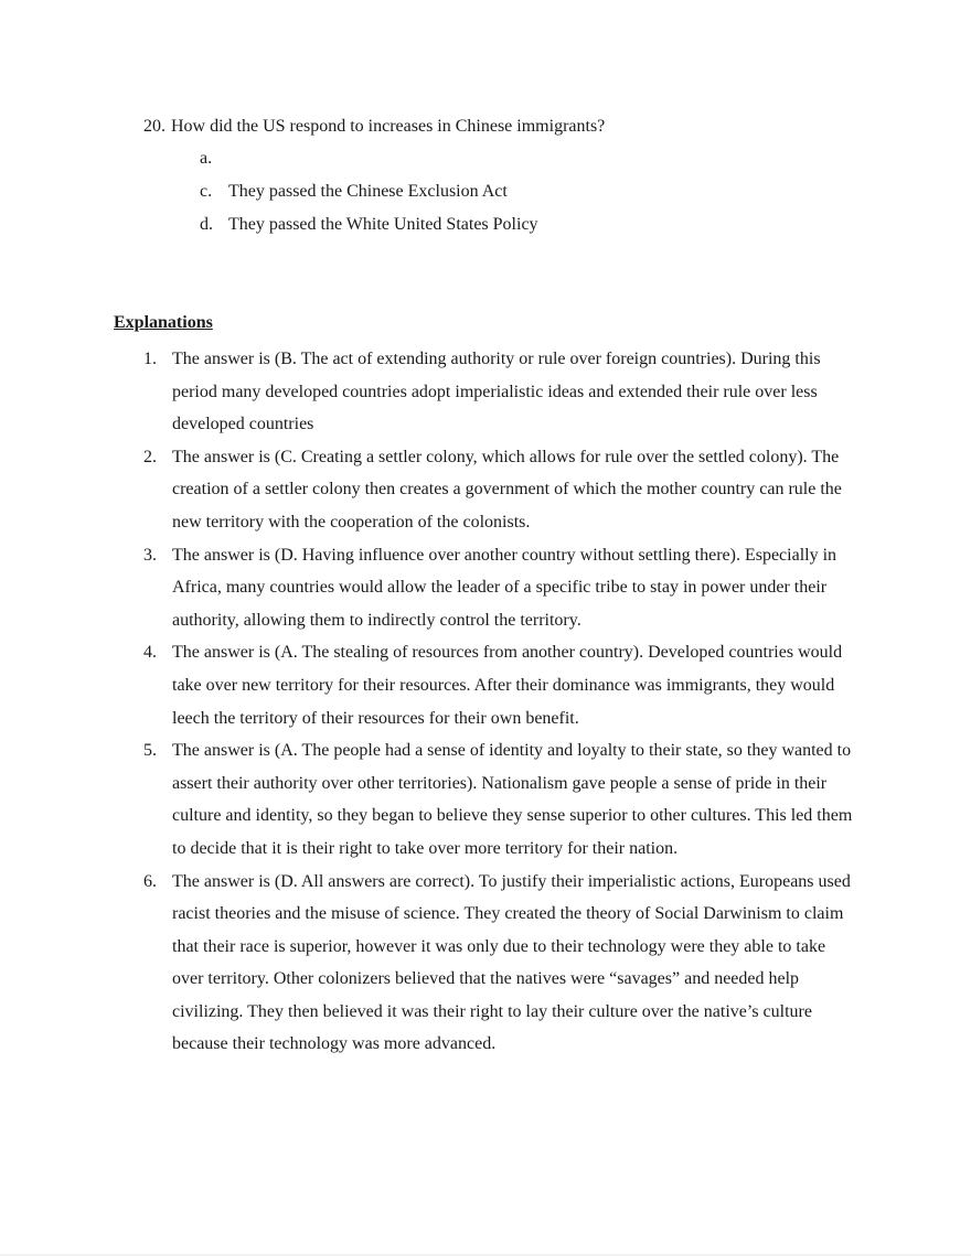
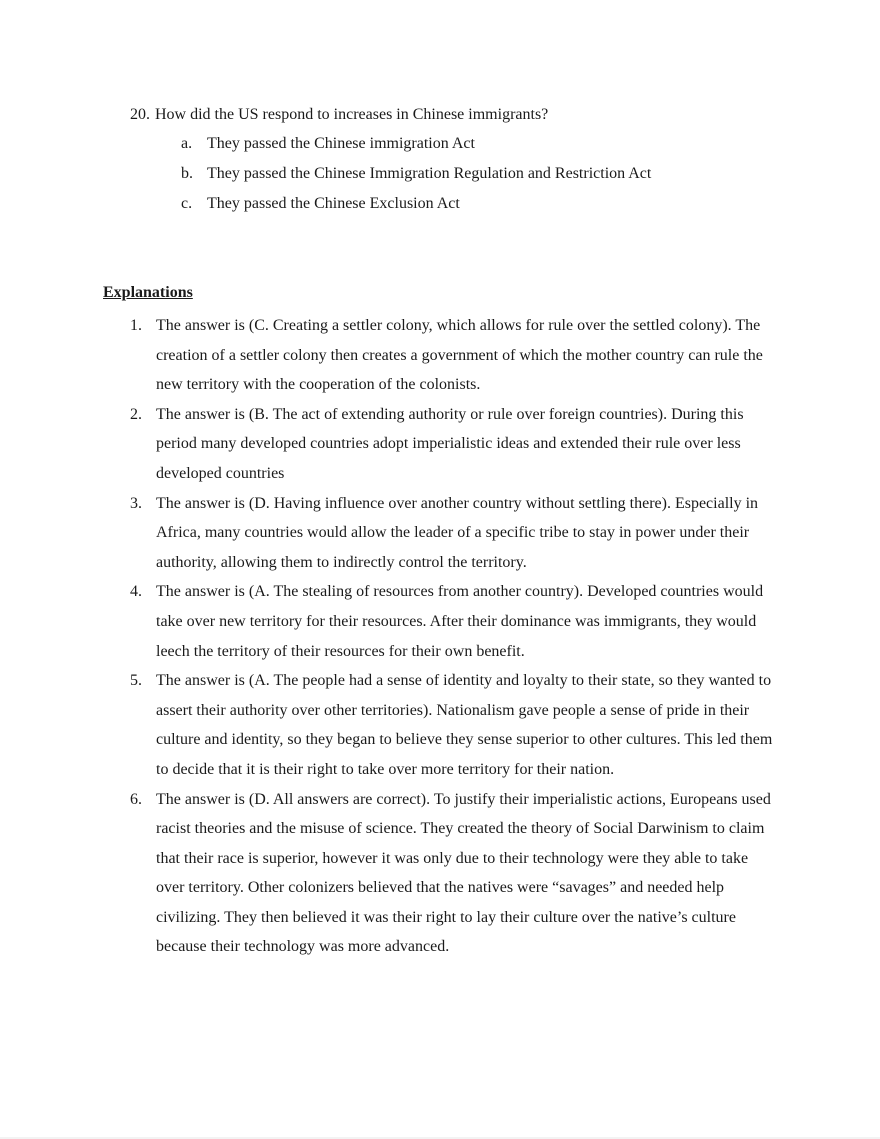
  20.
  How did the US respond to increases in Chinese immigrants?
  a.
+ They passed the Chinese immigration Act
+ b.
+ They passed the Chinese Immigration Regulation and Restriction Act
  c.
  They passed the Chinese Exclusion Act
- d.
- They passed the White United States Policy
  Explanations
  1.
- The answer is (B. The act of extending authority or rule over foreign countries). During this period many developed countries adopt imperialistic ideas and extended their rule over less developed countries
+ The answer is (C. Creating a settler colony, which allows for rule over the settled colony). The creation of a settler colony then creates a government of which the mother country can rule the new territory with the cooperation of the colonists.
  2.
- The answer is (C. Creating a settler colony, which allows for rule over the settled colony). The creation of a settler colony then creates a government of which the mother country can rule the new territory with the cooperation of the colonists.
+ The answer is (B. The act of extending authority or rule over foreign countries). During this period many developed countries adopt imperialistic ideas and extended their rule over less developed countries
  3.
  The answer is (D. Having influence over another country without settling there). Especially in Africa, many countries would allow the leader of a specific tribe to stay in power under their authority, allowing them to indirectly control the territory.
  4.
  The answer is (A. The stealing of resources from another country). Developed countries would take over new territory for their resources. After their dominance was immigrants, they would leech the territory of their resources for their own benefit.
  5.
  The answer is (A. The people had a sense of identity and loyalty to their state, so they wanted to assert their authority over other territories). Nationalism gave people a sense of pride in their culture and identity, so they began to believe they sense superior to other cultures. This led them to decide that it is their right to take over more territory for their nation.
  6.
  The answer is (D. All answers are correct). To justify their imperialistic actions, Europeans used racist theories and the misuse of science. They created the theory of Social Darwinism to claim that their race is superior, however it was only due to their technology were they able to take over territory. Other colonizers believed that the natives were “savages” and needed help civilizing. They then believed it was their right to lay their culture over the native’s culture because their technology was more advanced.
